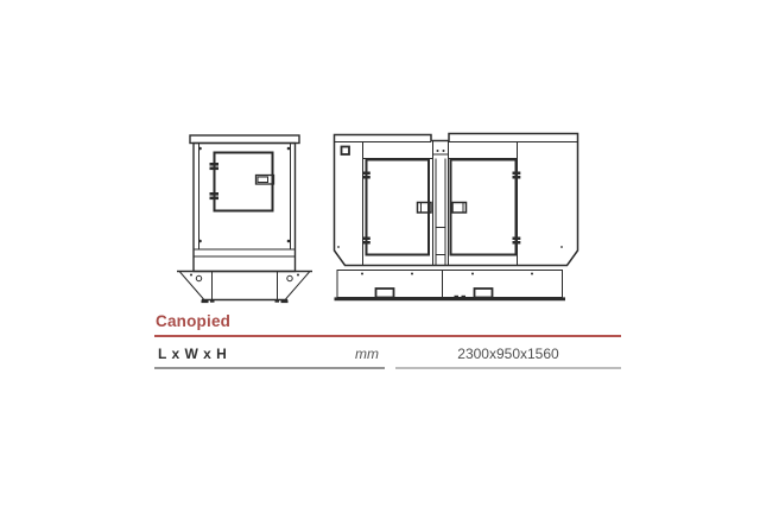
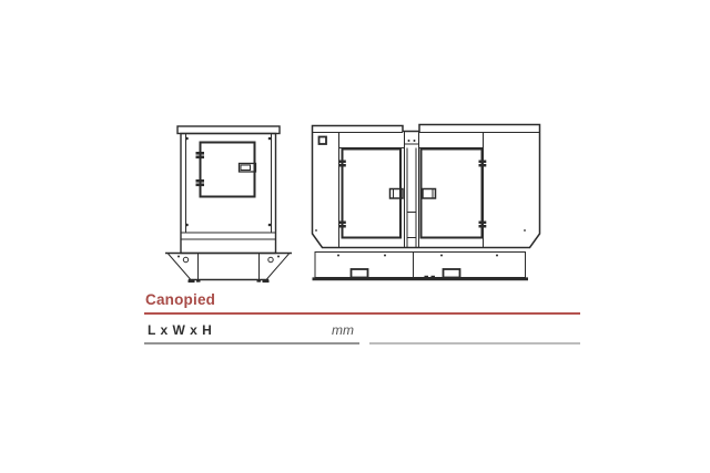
  Canopied
  L x W x H
  mm
- 2300x950x1560
